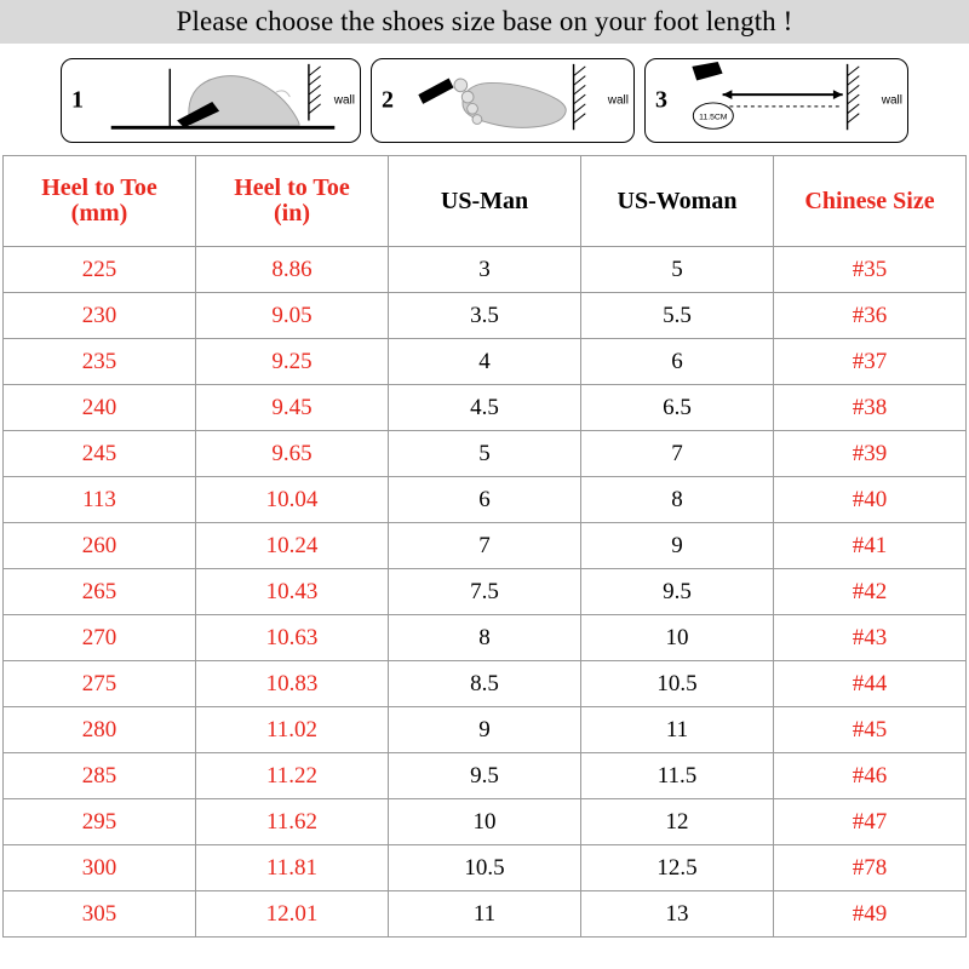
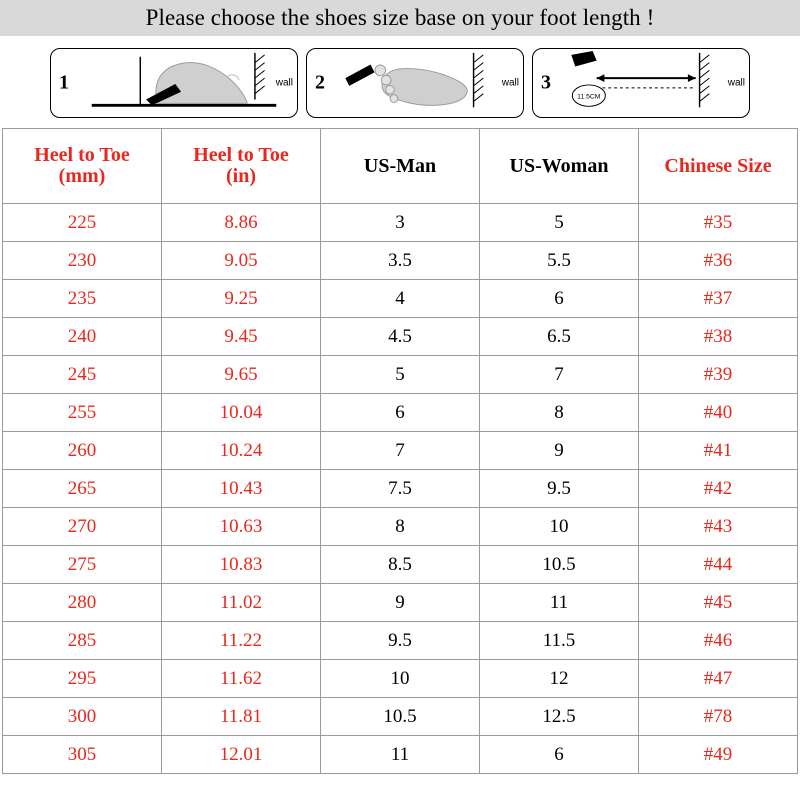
  Please choose the shoes size base on your foot length !
  1
  wall
  2
  wall
  3
  wall
  Heel to Toe (mm)	Heel to Toe (in)	US-Man	US-Woman	Chinese Size
  225	8.86	3	5	#35
  230	9.05	3.5	5.5	#36
  235	9.25	4	6	#37
  240	9.45	4.5	6.5	#38
  245	9.65	5	7	#39
- 113	10.04	6	8	#40
+ 255	10.04	6	8	#40
  260	10.24	7	9	#41
  265	10.43	7.5	9.5	#42
  270	10.63	8	10	#43
  275	10.83	8.5	10.5	#44
  280	11.02	9	11	#45
  285	11.22	9.5	11.5	#46
  295	11.62	10	12	#47
  300	11.81	10.5	12.5	#78
- 305	12.01	11	13	#49
+ 305	12.01	11	6	#49
